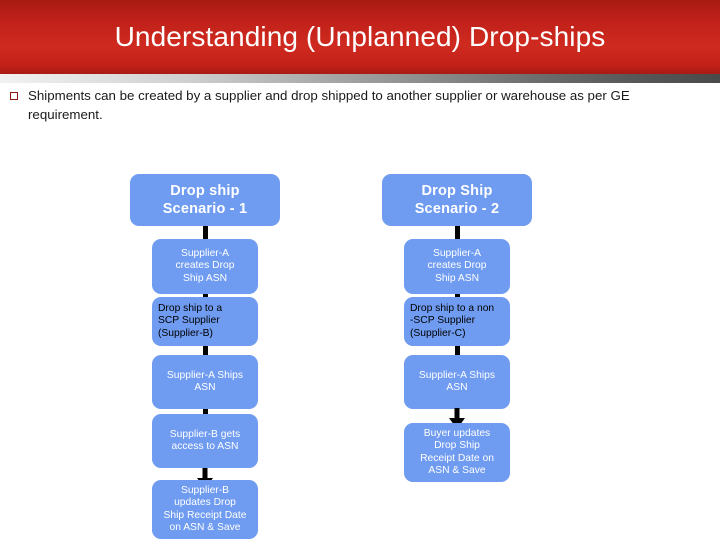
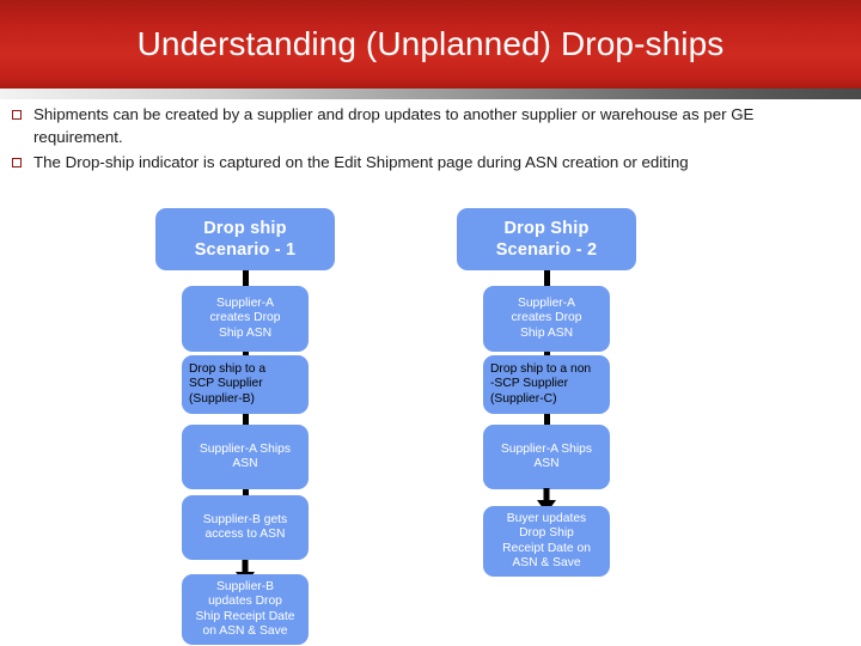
  Understanding (Unplanned) Drop-ships
- Shipments can be created by a supplier and drop shipped to another supplier or warehouse as per GE requirement.
+ Shipments can be created by a supplier and drop updates to another supplier or warehouse as per GE requirement.
+ The Drop-ship indicator is captured on the Edit Shipment page during ASN creation or editing
  Drop ship
  Scenario - 1
  Supplier-A
  creates Drop
  Ship ASN
  Drop ship to a
  SCP Supplier
  (Supplier-B)
  Supplier-A Ships
  ASN
  Supplier-B gets
  access to ASN
  Supplier-B
  updates Drop
  Ship Receipt Date
  on ASN & Save
  Drop Ship
  Scenario - 2
  Supplier-A
  creates Drop
  Ship ASN
  Drop ship to a non
  -SCP Supplier
  (Supplier-C)
  Supplier-A Ships
  ASN
  Buyer updates
  Drop Ship
  Receipt Date on
  ASN & Save
